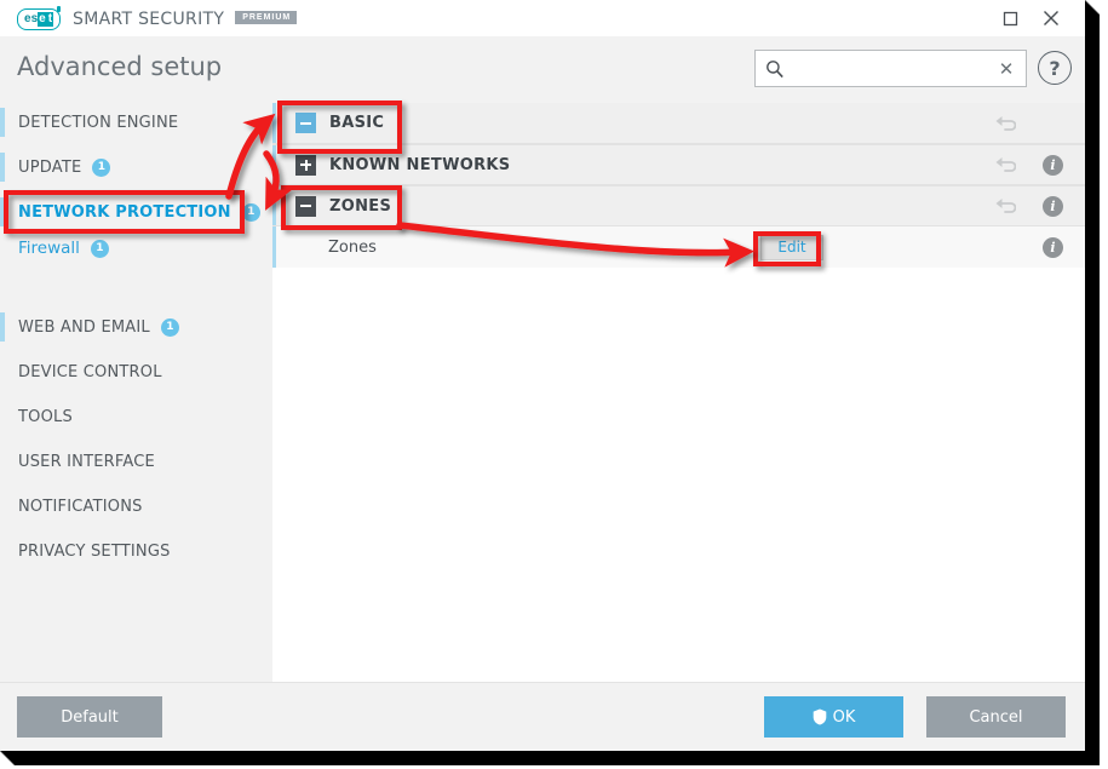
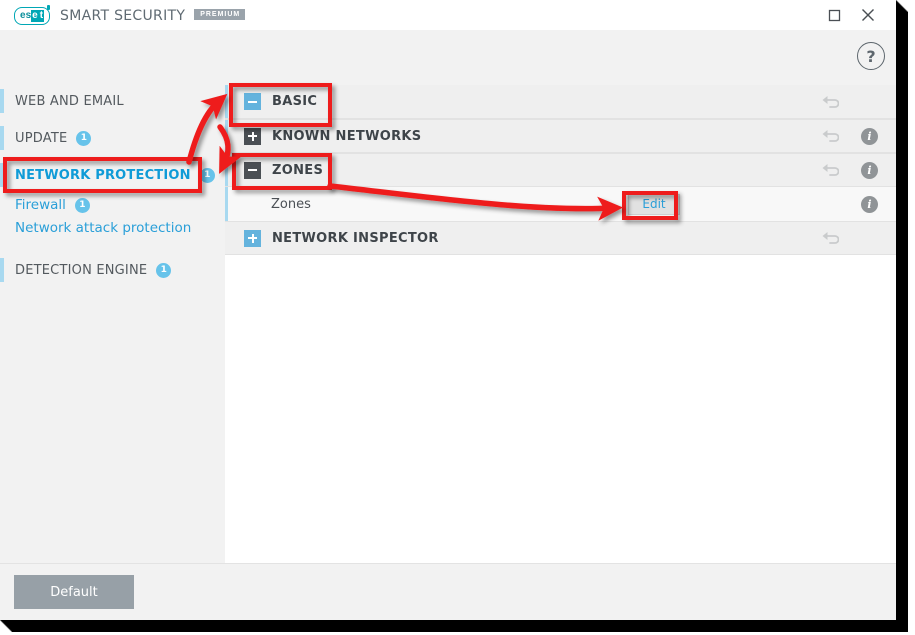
  e
  s
  e
  t
  SMART SECURITY
- Advanced setup
- ✕
  ?
- DETECTION ENGINE
+ WEB AND EMAIL
  UPDATE
  1
  NETWORK PROTECTION
  1
  Firewall
  1
+ Network attack protection
- WEB AND EMAIL
+ DETECTION ENGINE
  1
- DEVICE CONTROL
- TOOLS
- USER INTERFACE
- NOTIFICATIONS
- PRIVACY SETTINGS
  BASIC
  KNOWN NETWORKS
  i
  ZONES
  i
  Zones
  Edit
  i
+ NETWORK INSPECTOR
  Default
- OK
- Cancel
